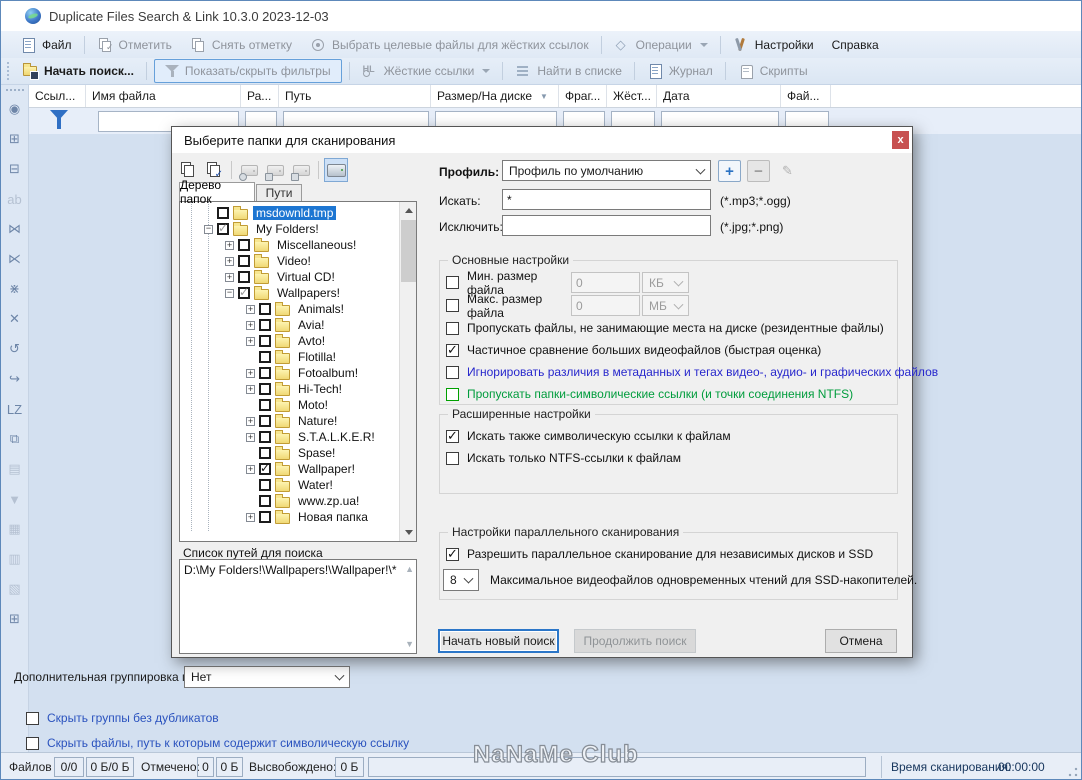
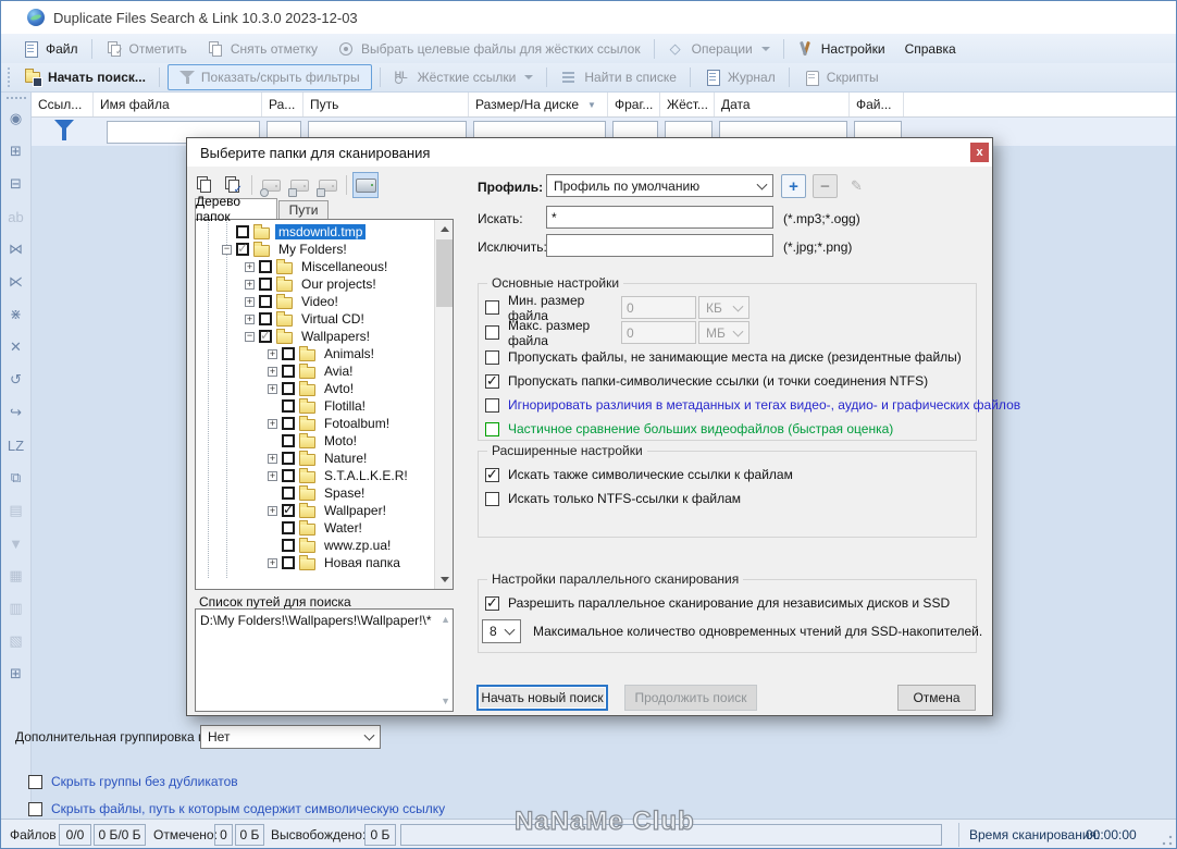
  Duplicate Files Search & Link 10.3.0 2023-12-03
  Файл
  ✓
  Отметить
  Снять отметку
  Выбрать целевые файлы для жёстких ссылок
  Операции
  Настройки
  Справка
  Начать поиск...
  Показать/скрыть фильтры
  Жёсткие ссылки
  Найти в списке
  Журнал
  Скрипты
  Ссыл...
  Имя файла
  Ра...
  Путь
  Размер/На диске
  Фраг...
  Жёст...
  Дата
  Фай...
  ◉
  ⊞
  ⊟
  ab
  ⋈
  ⋉
  ⋇
  ✕
  ↺
  ↪
  LZ
  ⧉
  ▤
  ▼
  ▦
  ▥
  ▧
  ⊞
  Дополнительная группировка
  Нет
  Скрыть группы без дубликатов
  Скрыть файлы, путь к которым содержит символическую ссылку
  Файлов
  0/0
  0 Б/0 Б
  Отмечено:
  0
  0 Б
  Высвобождено:
  0 Б
  Время сканирования:
  00:00:00
  NaNaMe Club
  Выберите папки для сканирования
  Дерево папок
  Пути
  msdownld.tmp
  My Folders!
  Miscellaneous!
+ Our projects!
  Video!
  Virtual CD!
  Wallpapers!
  Animals!
  Avia!
  Avto!
  Flotilla!
  Fotoalbum!
- Hi-Tech!
  Moto!
  Nature!
  S.T.A.L.K.E.R!
  Spase!
  Wallpaper!
  Water!
  www.zp.ua!
  Новая папка
  Список путей для поиска
  D:\My Folders!\Wallpapers!\Wallpaper!\*
  ▲
  ▼
  Профиль:
  Профиль по умолчанию
  +
  −
  ✎
  Искать:
  *
  (*.mp3;*.ogg)
  Исключить
  (*.jpg;*.png)
  Основные настройки
  Мин. размер файла
  0
  КБ
  Макс. размер файла
  0
  МБ
  Пропускать файлы, не занимающие места на диске (резидентные файлы)
- Частичное сравнение больших видеофайлов (быстрая оценка)
+ Пропускать папки-символические ссылки (и точки соединения NTFS)
  Игнорировать различия в метаданных и тегах видео-, аудио- и графических файлов
- Пропускать папки-символические ссылки (и точки соединения NTFS)
+ Частичное сравнение больших видеофайлов (быстрая оценка)
  Расширенные настройки
- Искать также символическую ссылки к файлам
+ Искать также символические ссылки к файлам
  Искать только NTFS-ссылки к файлам
  Настройки параллельного сканирования
  Разрешить параллельное сканирование для независимых дисков и SSD
  8
- Максимальное видеофайлов одновременных чтений для SSD-накопителей.
+ Максимальное количество одновременных чтений для SSD-накопителей.
  Начать новый поиск
  Продолжить поиск
  Отмена
